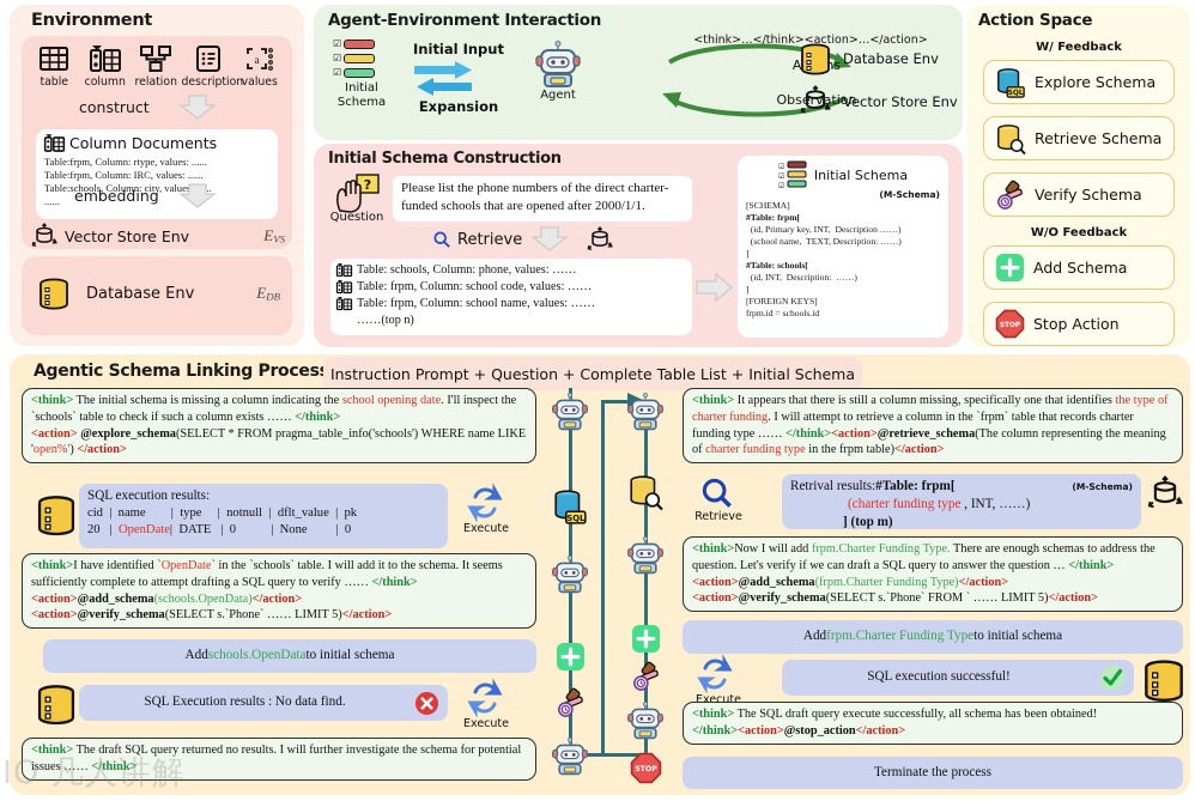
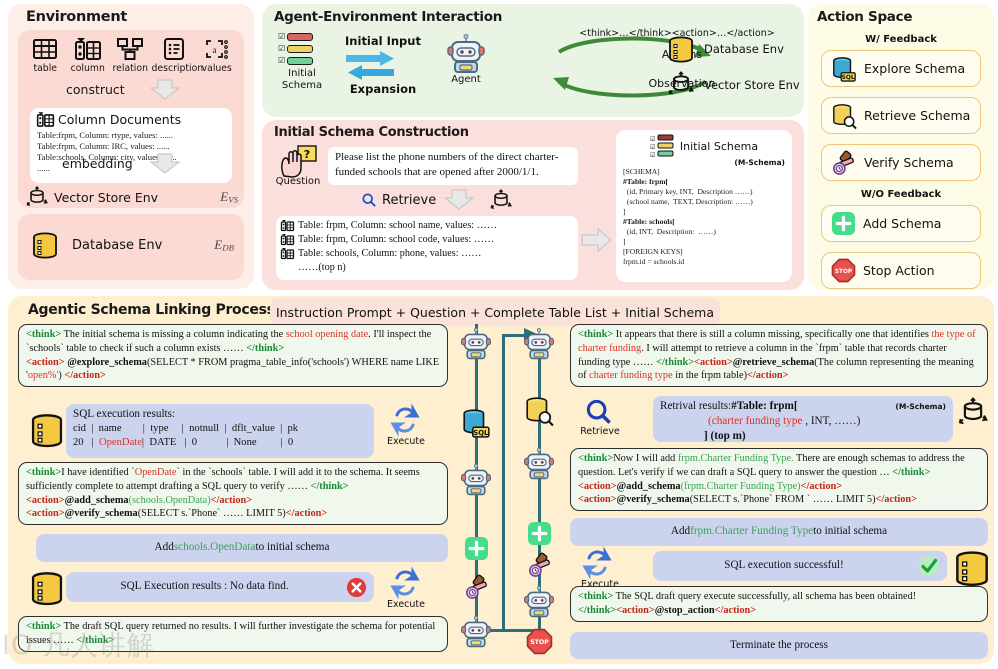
  Environment
  table
  column
  relation
  descriptio
  a
  values
  construct
  Column Documents
  Table:frpm, Column: rtype, values: ......
  Table:frpm, Column: IRC, values: ......
  Table:schools, Column: city, value..
  ......
  embedding
  Vector Store Env
  EVS
  Database Env
  EDB
  Agent-Environment Interaction
  ☑
  ☑
  ☑
  Initial
  Schema
  Initial Input
  Expansion
  Agent
  <think>…</think><action>…</action>
  Obsrvation
  Database Env
  Vector Store Env
  Initial Schema Construction
  ?
  Question
  Please list the phone numbers of the direct charter-funded schools that are opened after 2000/1/1.
  Retrieve
- Table: schools, Column: phone, values: ……
+ Table: frpm, Column: school name, values: ……
  Table: frpm, Column: school code, values: ……
- Table: frpm, Column: school name, values: ……
+ Table: schools, Column: phone, values: ……
  ……(top n)
  Initial Schema
  (M-Schema)
  [SCHEMA]
  #Table: frpm[
  (id, Primary key, INT, Description ……)
  (school name, TEXT, Description: ……)
  ]
  #Table: schools[
  (id, INT, Description: ……)
  ]
  [FOREIGN KEYS]
  frpm.id = schools.id
  Action Space
  W/ Feedback
  Explore Schema
  Retrieve Schema
  Verify Schema
  W/O Feedback
  Add Schema
  Stop Action
  Agentic Schema Linking Proces
  Instruction Prompt + Question + Complete Table List + Initial Schema
  SQL
  <think> The initial schema is missing a column indicating the school opening date. I'll inspect the `schools` table to check if such a column exists …… </think>
  <action> @explore_schema(SELECT * FROM pragma_table_info('schools') WHERE name LIKE 'open%') </action>
  SQL execution results:
  cid | name | type | notnull | dflt_value | pk
  20 | OpenDate| DATE | 0 | None | 0
  Execute
  <think>I have identified `OpenDate` in the `schools` table. I will add it to the schema. It seems sufficiently complete to attempt drafting a SQL query to verify …… </think>
  <action>@add_schema(schools.OpenData)</action>
  <action>@verify_schema(SELECT s.`Phone` …… LIMIT 5)</action>
  Add
  schools.OpenData
  to initial schema
  SQL Execution results : No data find.
  Execute
  <think> The draft SQL query returned no results. I will further investigate the schema for potential issues …… </think>
  <think> It appears that there is still a column missing, specifically one that identifies the type of charter funding. I will attempt to retrieve a column in the `frpm` table that records charter funding type …… </think><action>@retrieve_schema(The column representing the meaning of charter funding type in the frpm table)</action>
  Retrieve
  Retrival results:
  #Table: frpm[
  (M-Schema)
  (charter funding type , INT, ……)
  ] (top m)
  <think>Now I will add frpm.Charter Funding Type. There are enough schemas to address the question. Let's verify if we can draft a SQL query to answer the question … </think>
  <action>@add_schema(frpm.Charter Funding Type)</action>
  <action>@verify_schema(SELECT s.`Phone` FROM ` …… LIMIT 5)</action>
  Add
  frpm.Charter Funding Type
  to initial schema
  Execute
  SQL execution successful!
  <think> The SQL draft query execute successfully, all schema has been obtained!
  </think><action>@stop_action</action>
  Terminate the process
  IO 凡人讲解
